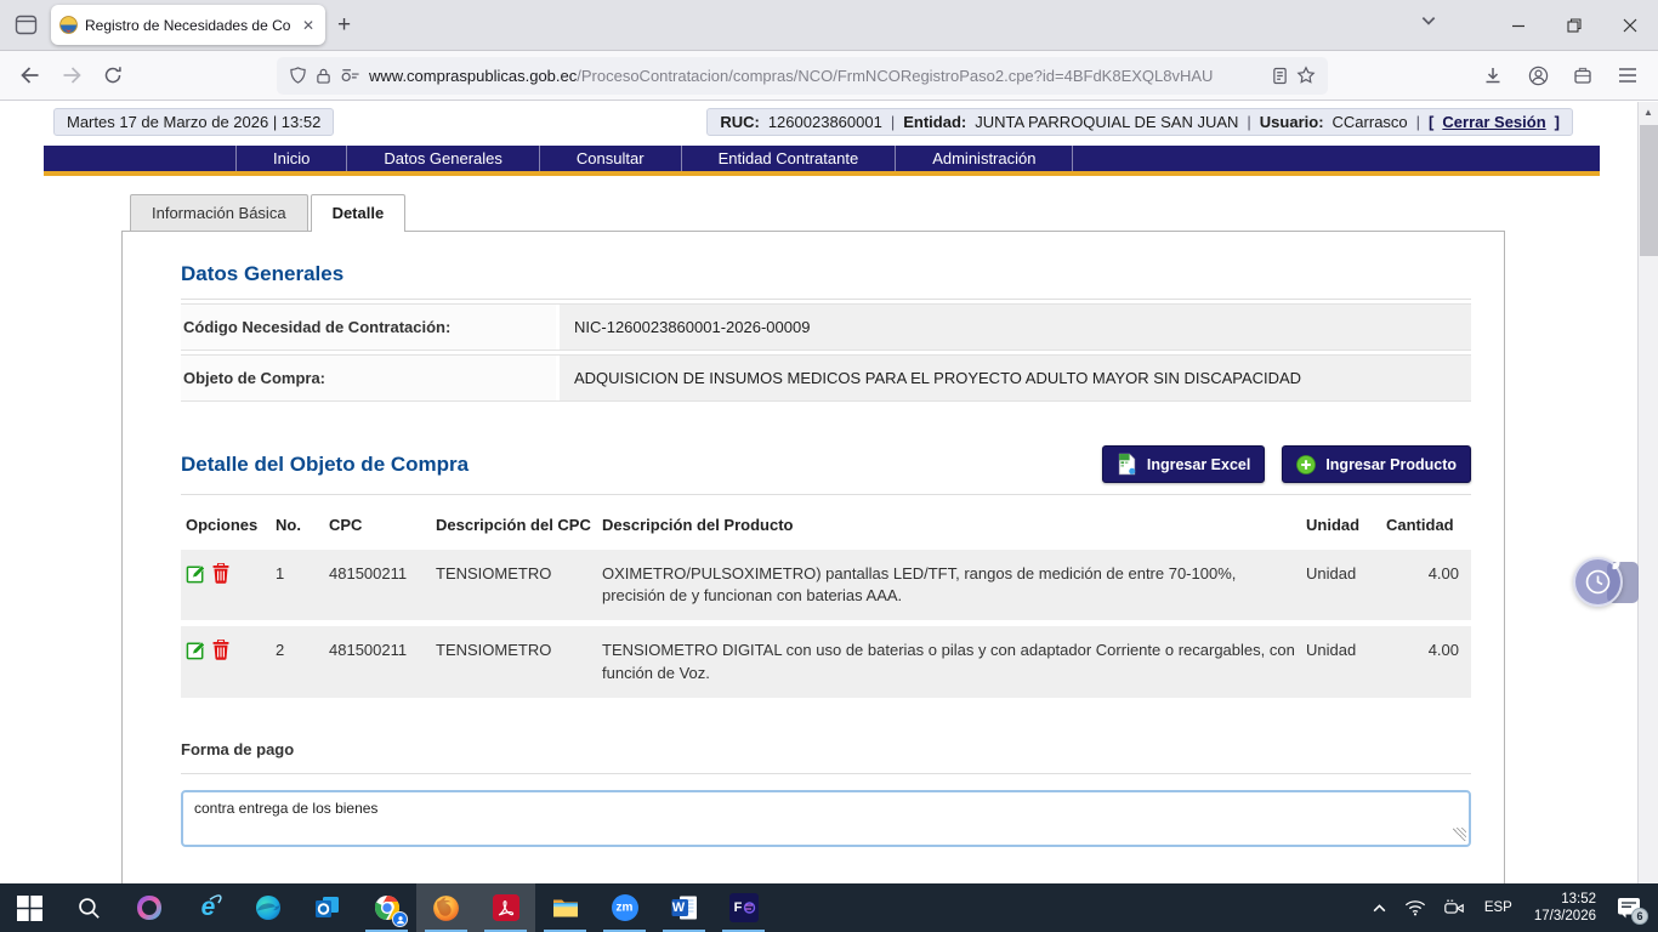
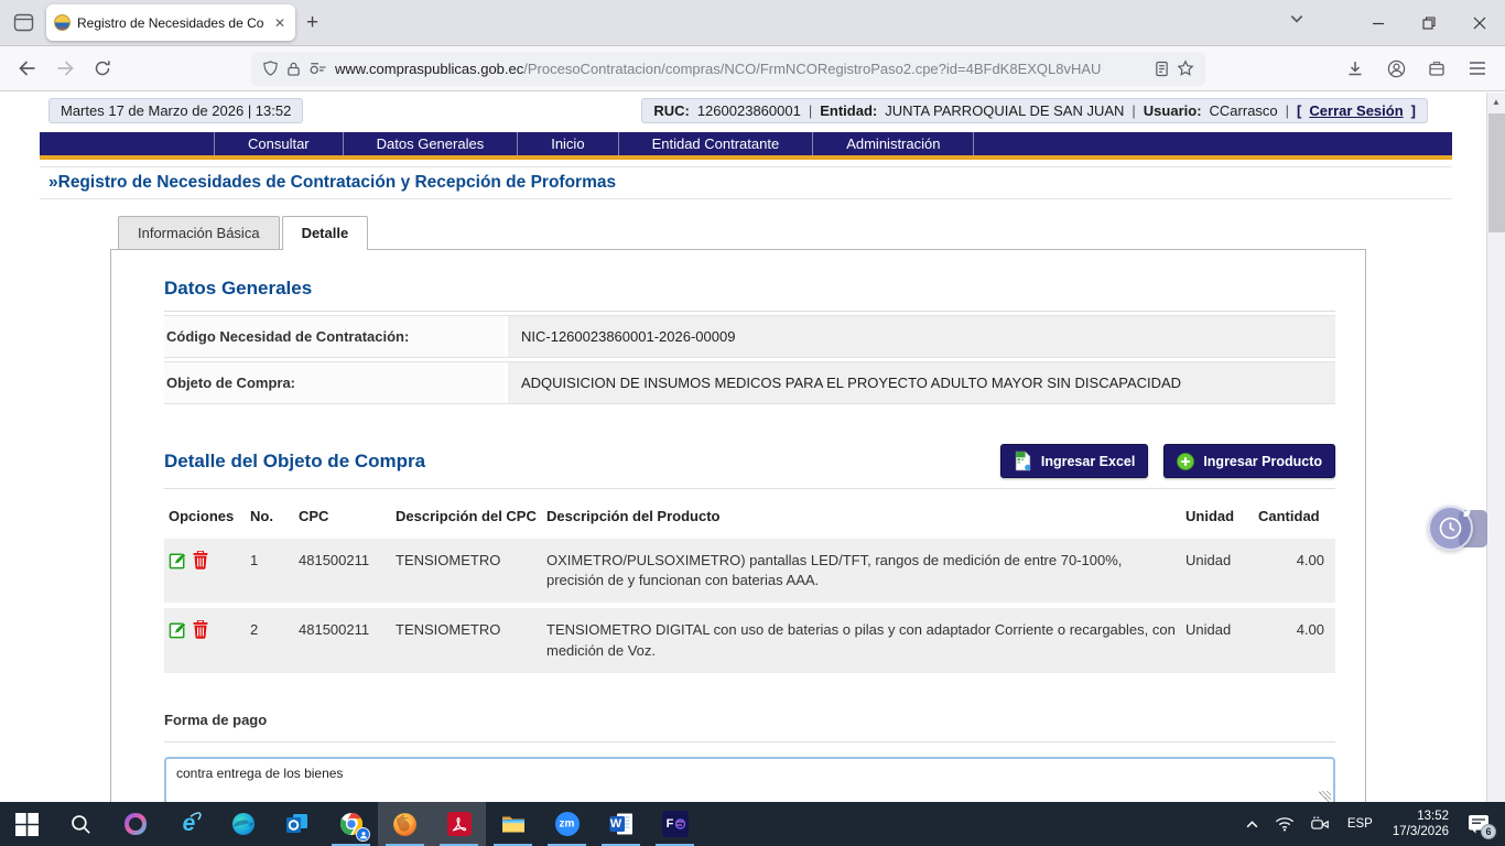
  Registro de Necesidades de Co
  ✕
  +
  www.compraspublicas.gob.ec/ProcesoContratacion/compras/NCO/FrmNCORegistroPaso2.cpe?id=4BFdK8EXQL8vHAU
  Martes 17 de Marzo de 2026 | 13:52
  RUC:
  1260023860001
  |
  Entidad:
  JUNTA PARROQUIAL DE SAN JUAN
  |
  Usuario:
  CCarrasco
  |
  [
  Cerrar Sesión
  ]
- Inicio
+ Consultar
  Datos Generales
- Consultar
+ Inicio
  Entidad Contratante
  Administración
+ »Registro de Necesidades de Contratación y Recepción de Proformas
  Información Básica
  Detalle
  Datos Generales
  Código Necesidad de Contratación:
  NIC-1260023860001-2026-00009
  Objeto de Compra:
  ADQUISICION DE INSUMOS MEDICOS PARA EL PROYECTO ADULTO MAYOR SIN DISCAPACIDAD
  Detalle del Objeto de Compra
  Ingresar Excel
  Ingresar Producto
  Opciones	No.	CPC	Descripción del CPC	Descripción del Producto	Unidad	Cantidad
  	1	481500211	TENSIOMETRO	OXIMETRO/PULSOXIMETRO) pantallas LED/TFT, rangos de medición de entre 70-100%, precisión de y funcionan con baterias AAA.	Unidad	4.00
- 	2	481500211	TENSIOMETRO	TENSIOMETRO DIGITAL con uso de baterias o pilas y con adaptador Corriente o recargables, con función de Voz.	Unidad	4.00
+ 	2	481500211	TENSIOMETRO	TENSIOMETRO DIGITAL con uso de baterias o pilas y con adaptador Corriente o recargables, con medición de Voz.	Unidad	4.00
  Forma de pago
  contra entrega de los bienes
  ▲
  e
  zm
  W
  F
  ESP
  13:52
  17/3/2026
  6
